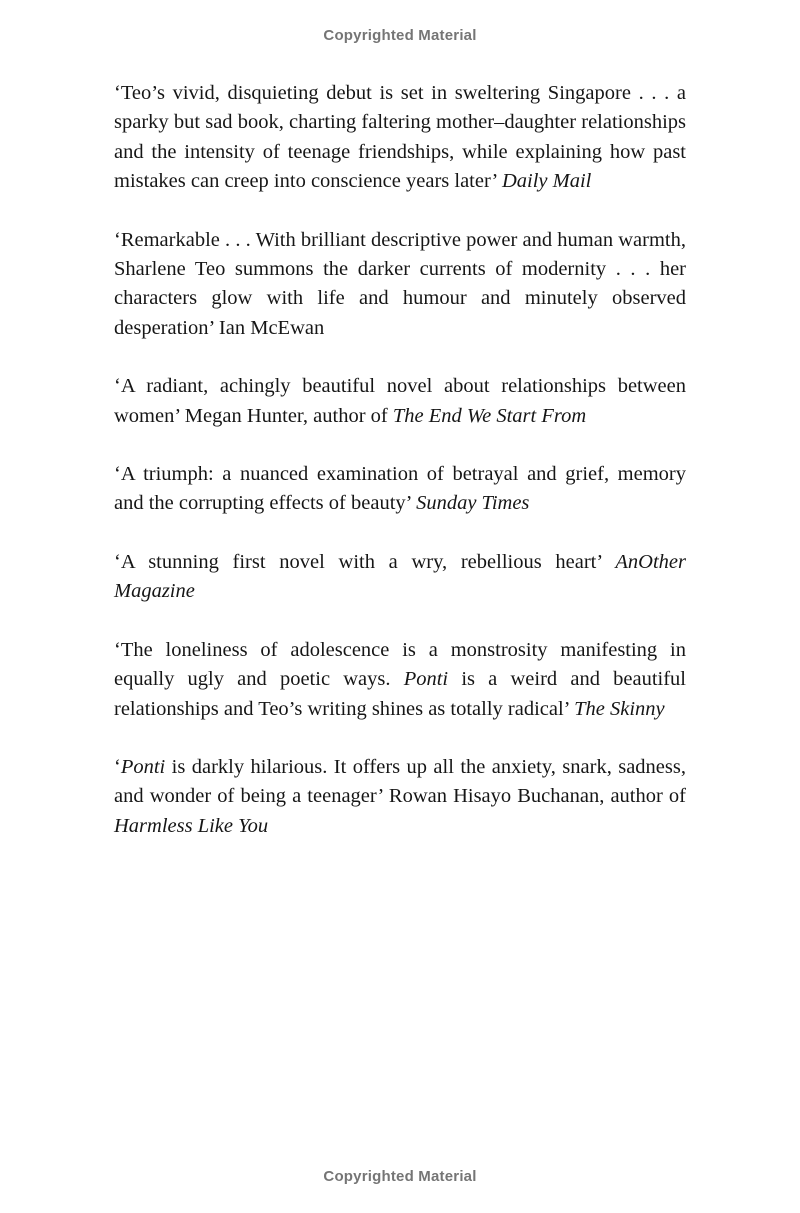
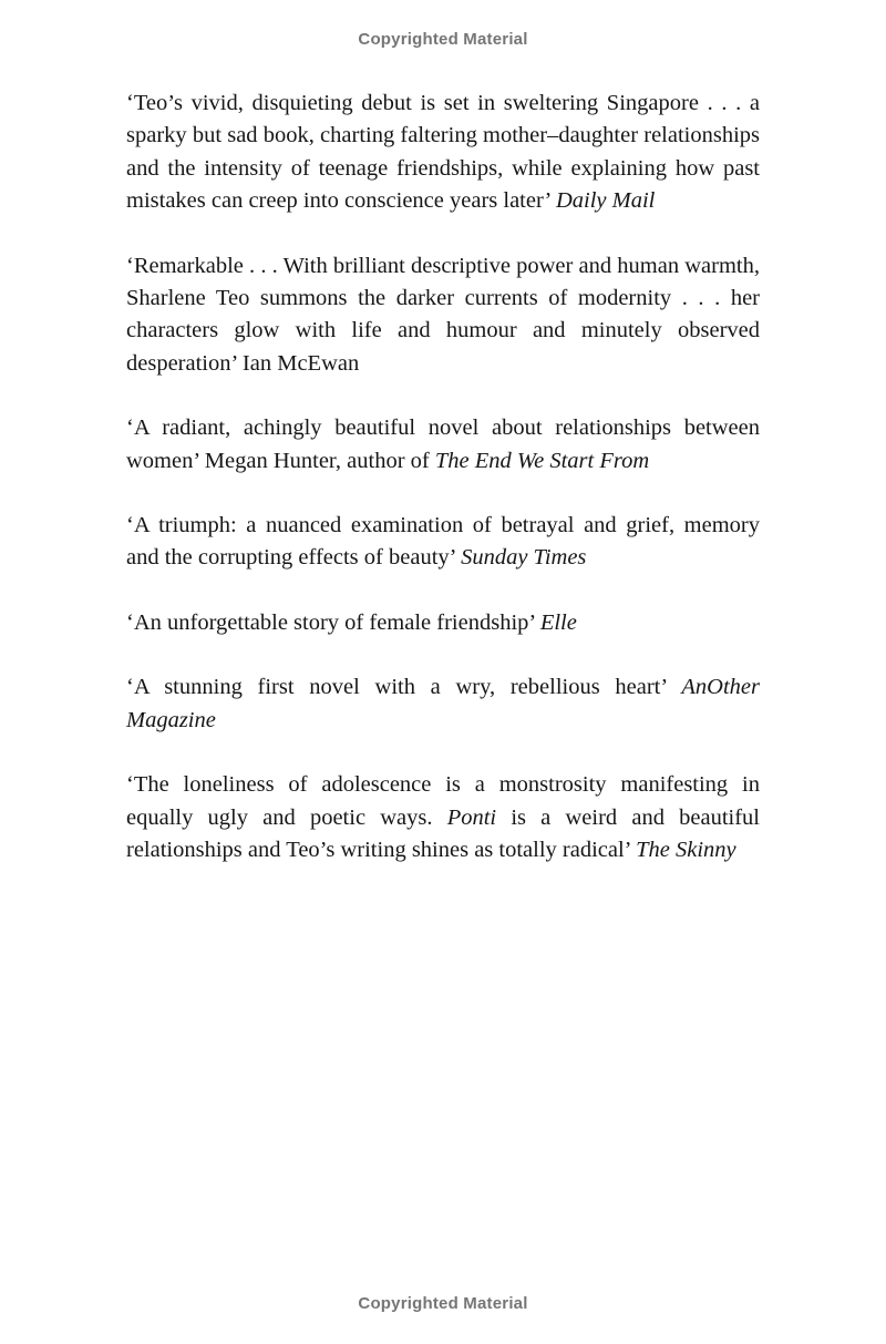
  Copyrighted Material
  ‘Teo’s vivid, disquieting debut is set in sweltering Singapore . . . a sparky but sad book, charting faltering mother–daughter relationships and the intensity of teenage friendships, while explaining how past mistakes can creep into conscience years later’ Daily Mail
  ‘Remarkable . . . With brilliant descriptive power and human warmth, Sharlene Teo summons the darker currents of modernity . . . her characters glow with life and humour and minutely observed desperation’ Ian McEwan
  ‘A radiant, achingly beautiful novel about relationships between women’ Megan Hunter, author of The End We Start From
  ‘A triumph: a nuanced examination of betrayal and grief, memory and the corrupting effects of beauty’ Sunday Times
+ ‘An unforgettable story of female friendship’ Elle
  ‘A stunning first novel with a wry, rebellious heart’ AnOther Magazine
  ‘The loneliness of adolescence is a monstrosity manifesting in equally ugly and poetic ways. Ponti is a weird and beautiful relationships and Teo’s writing shines as totally radical’ The Skinny
- ‘Ponti is darkly hilarious. It offers up all the anxiety, snark, sadness, and wonder of being a teenager’ Rowan Hisayo Buchanan, author of Harmless Like You
  Copyrighted Material
